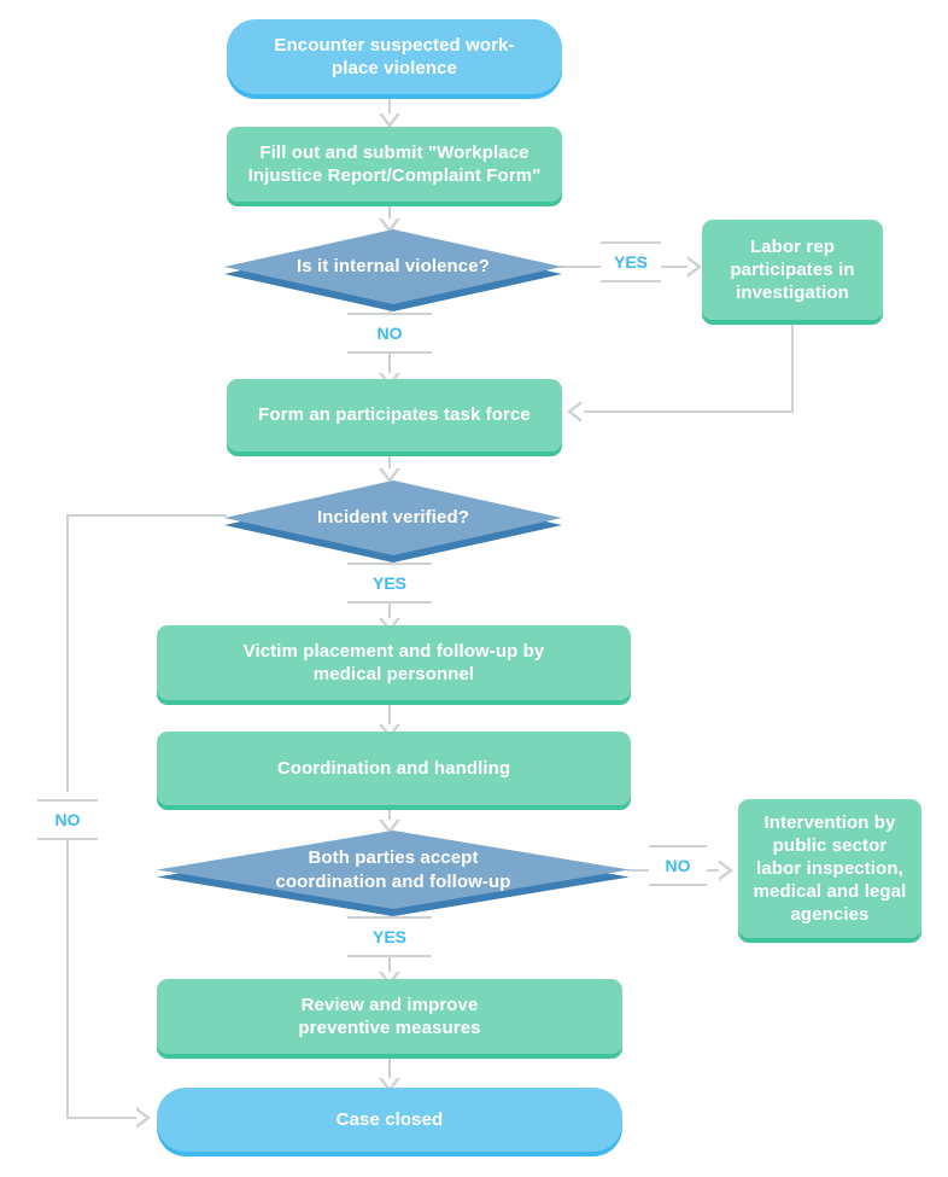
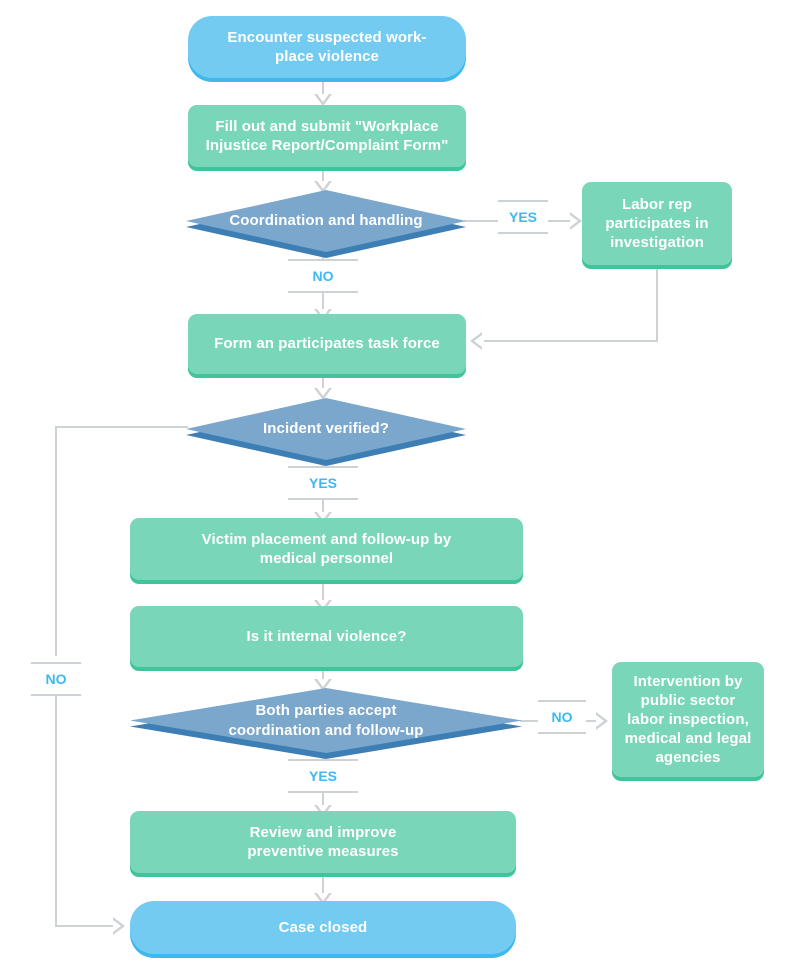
  YES
  NO
  YES
  NO
  YES
  NO
  Encounter suspected work-
  place violence
  Fill out and submit "Workplace
  Injustice Report/Complaint Form"
- Is it internal violence?
+ Coordination and handling
  Labor rep
  participates in
  investigation
  Form an participates task force
  Incident verified?
  Victim placement and follow-up by
  medical personnel
- Coordination and handling
+ Is it internal violence?
  Both parties accept
  coordination and follow-up
  Intervention by
  public sector
  labor inspection,
  medical and legal
  agencies
  Review and improve
  preventive measures
  Case closed
